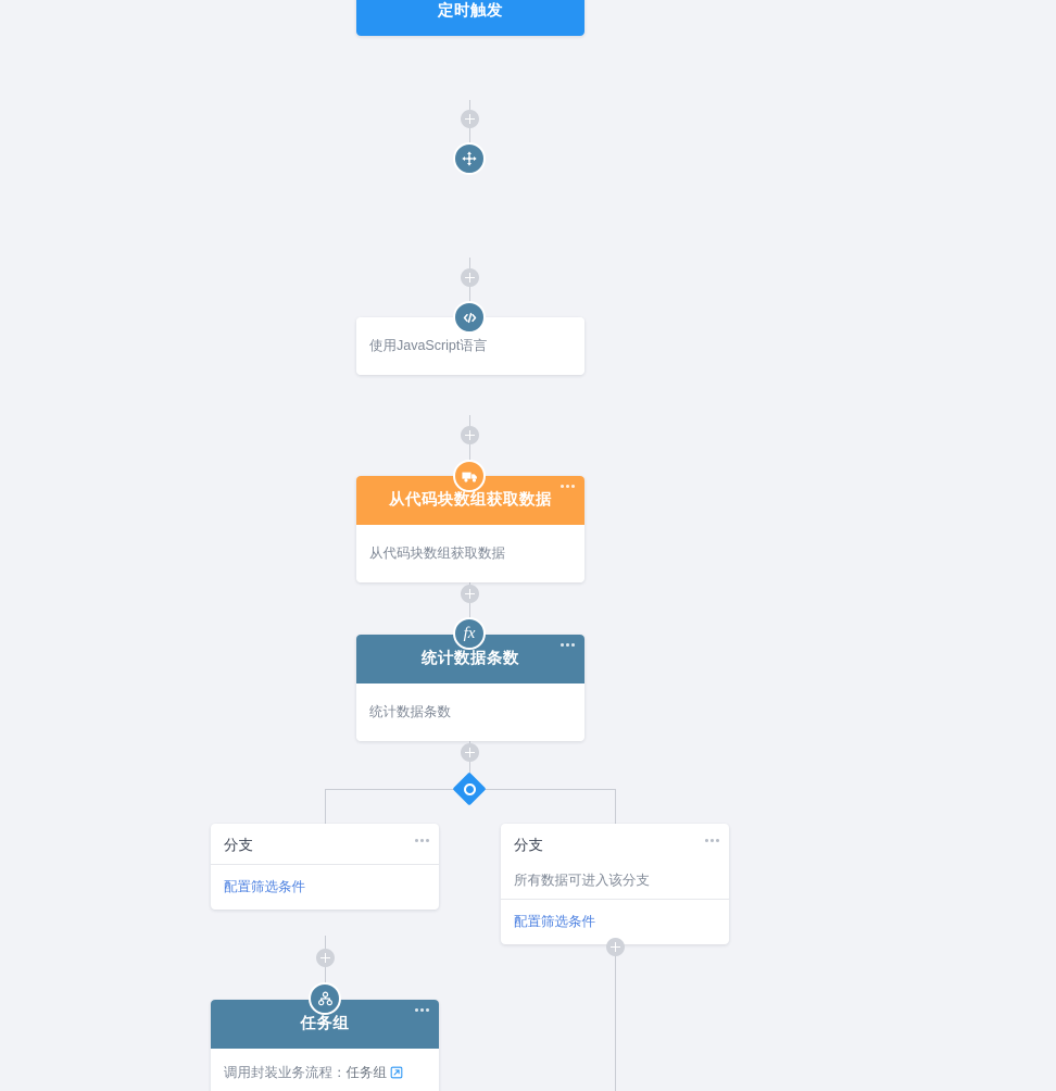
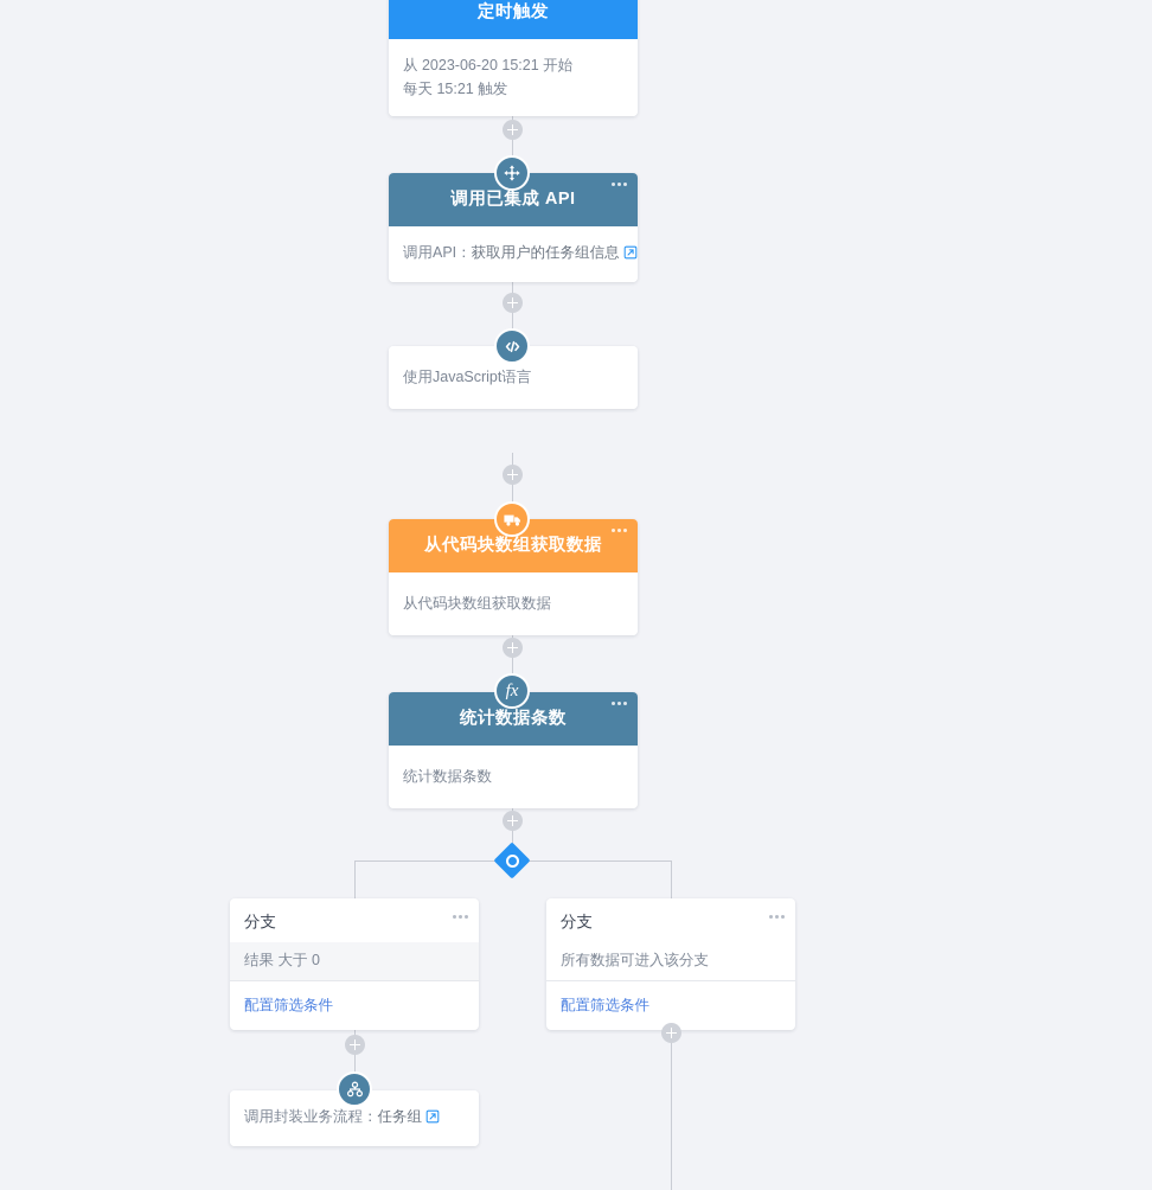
  定时触发
+ 从 2023-06-20 15:21 开始
+ 每天 15:21 触发
+ 调用已集成 API
+ 调用API：获取用户的任务组信息
  使用JavaScript语言
  从代码块数组获取数据
  从代码块数组获取数据
  fx
  统计数据条数
  统计数据条数
  分支
+ 结果 大于 0
  配置筛选条件
  分支
  所有数据可进入该分支
  配置筛选条件
- 任务组
  调用封装业务流程：任务组
